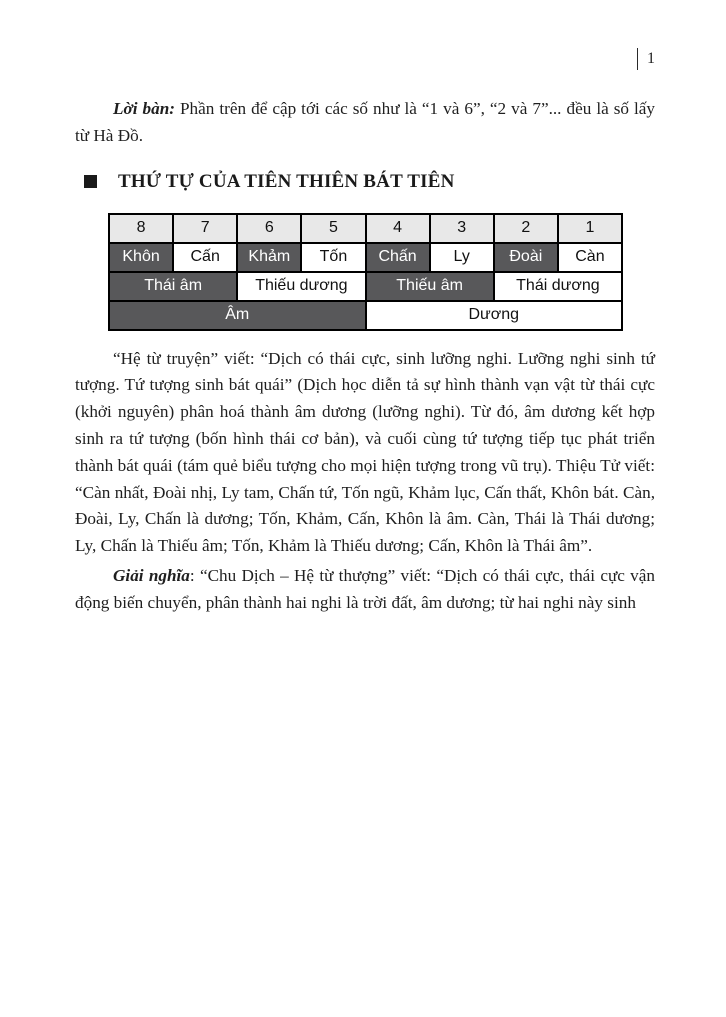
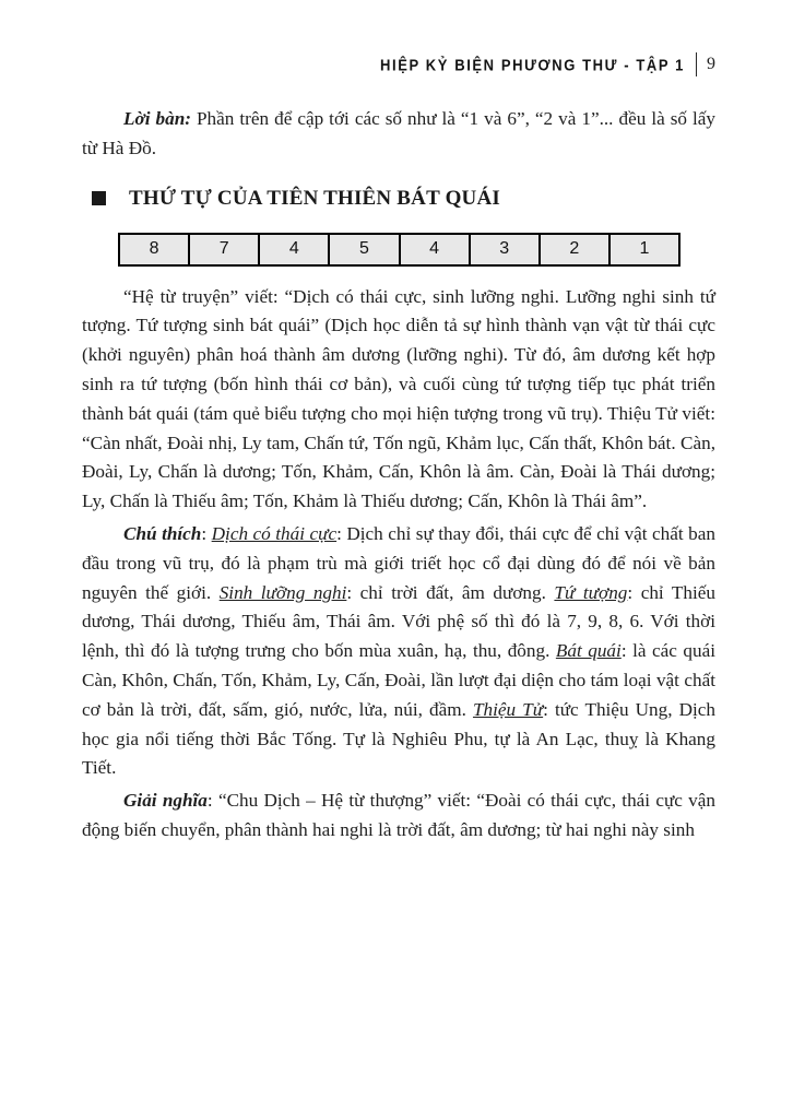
+ HIỆP KỶ BIỆN PHƯƠNG THƯ - TẬP 1
- 1
+ 9
- Lời bàn: Phần trên để cập tới các số như là “1 và 6”, “2 và 7”... đều là số lấy từ Hà Đồ.
+ Lời bàn: Phần trên để cập tới các số như là “1 và 6”, “2 và 1”... đều là số lấy từ Hà Đồ.
- THỨ TỰ CỦA TIÊN THIÊN BÁT TIÊN
+ THỨ TỰ CỦA TIÊN THIÊN BÁT QUÁI
- 8	7	6	5	4	3	2	1
+ 8	7	4	5	4	3	2	1
- Khôn	Cấn	Khảm	Tốn	Chấn	Ly	Đoài	Càn
- Thái âm	Thiếu dương	Thiếu âm	Thái dương
- Âm	Dương
- “Hệ từ truyện” viết: “Dịch có thái cực, sinh lưỡng nghi. Lưỡng nghi sinh tứ tượng. Tứ tượng sinh bát quái” (Dịch học diễn tả sự hình thành vạn vật từ thái cực (khởi nguyên) phân hoá thành âm dương (lưỡng nghi). Từ đó, âm dương kết hợp sinh ra tứ tượng (bốn hình thái cơ bản), và cuối cùng tứ tượng tiếp tục phát triển thành bát quái (tám quẻ biểu tượng cho mọi hiện tượng trong vũ trụ). Thiệu Tử viết: “Càn nhất, Đoài nhị, Ly tam, Chấn tứ, Tốn ngũ, Khảm lục, Cấn thất, Khôn bát. Càn, Đoài, Ly, Chấn là dương; Tốn, Khảm, Cấn, Khôn là âm. Càn, Thái là Thái dương; Ly, Chấn là Thiếu âm; Tốn, Khảm là Thiếu dương; Cấn, Khôn là Thái âm”.
+ “Hệ từ truyện” viết: “Dịch có thái cực, sinh lưỡng nghi. Lưỡng nghi sinh tứ tượng. Tứ tượng sinh bát quái” (Dịch học diễn tả sự hình thành vạn vật từ thái cực (khởi nguyên) phân hoá thành âm dương (lưỡng nghi). Từ đó, âm dương kết hợp sinh ra tứ tượng (bốn hình thái cơ bản), và cuối cùng tứ tượng tiếp tục phát triển thành bát quái (tám quẻ biểu tượng cho mọi hiện tượng trong vũ trụ). Thiệu Tử viết: “Càn nhất, Đoài nhị, Ly tam, Chấn tứ, Tốn ngũ, Khảm lục, Cấn thất, Khôn bát. Càn, Đoài, Ly, Chấn là dương; Tốn, Khảm, Cấn, Khôn là âm. Càn, Đoài là Thái dương; Ly, Chấn là Thiếu âm; Tốn, Khảm là Thiếu dương; Cấn, Khôn là Thái âm”.
+ Chú thích: Dịch có thái cực: Dịch chỉ sự thay đổi, thái cực để chỉ vật chất ban đầu trong vũ trụ, đó là phạm trù mà giới triết học cổ đại dùng đó để nói về bản nguyên thế giới. Sinh lưỡng nghi: chỉ trời đất, âm dương. Tứ tượng: chỉ Thiếu dương, Thái dương, Thiếu âm, Thái âm. Với phệ số thì đó là 7, 9, 8, 6. Với thời lệnh, thì đó là tượng trưng cho bốn mùa xuân, hạ, thu, đông. Bát quái: là các quái Càn, Khôn, Chấn, Tốn, Khảm, Ly, Cấn, Đoài, lần lượt đại diện cho tám loại vật chất cơ bản là trời, đất, sấm, gió, nước, lửa, núi, đầm. Thiệu Tử: tức Thiệu Ung, Dịch học gia nổi tiếng thời Bắc Tống. Tự là Nghiêu Phu, tự là An Lạc, thuỵ là Khang Tiết.
- Giải nghĩa: “Chu Dịch – Hệ từ thượng” viết: “Dịch có thái cực, thái cực vận động biến chuyển, phân thành hai nghi là trời đất, âm dương; từ hai nghi này sinh
+ Giải nghĩa: “Chu Dịch – Hệ từ thượng” viết: “Đoài có thái cực, thái cực vận động biến chuyển, phân thành hai nghi là trời đất, âm dương; từ hai nghi này sinh
